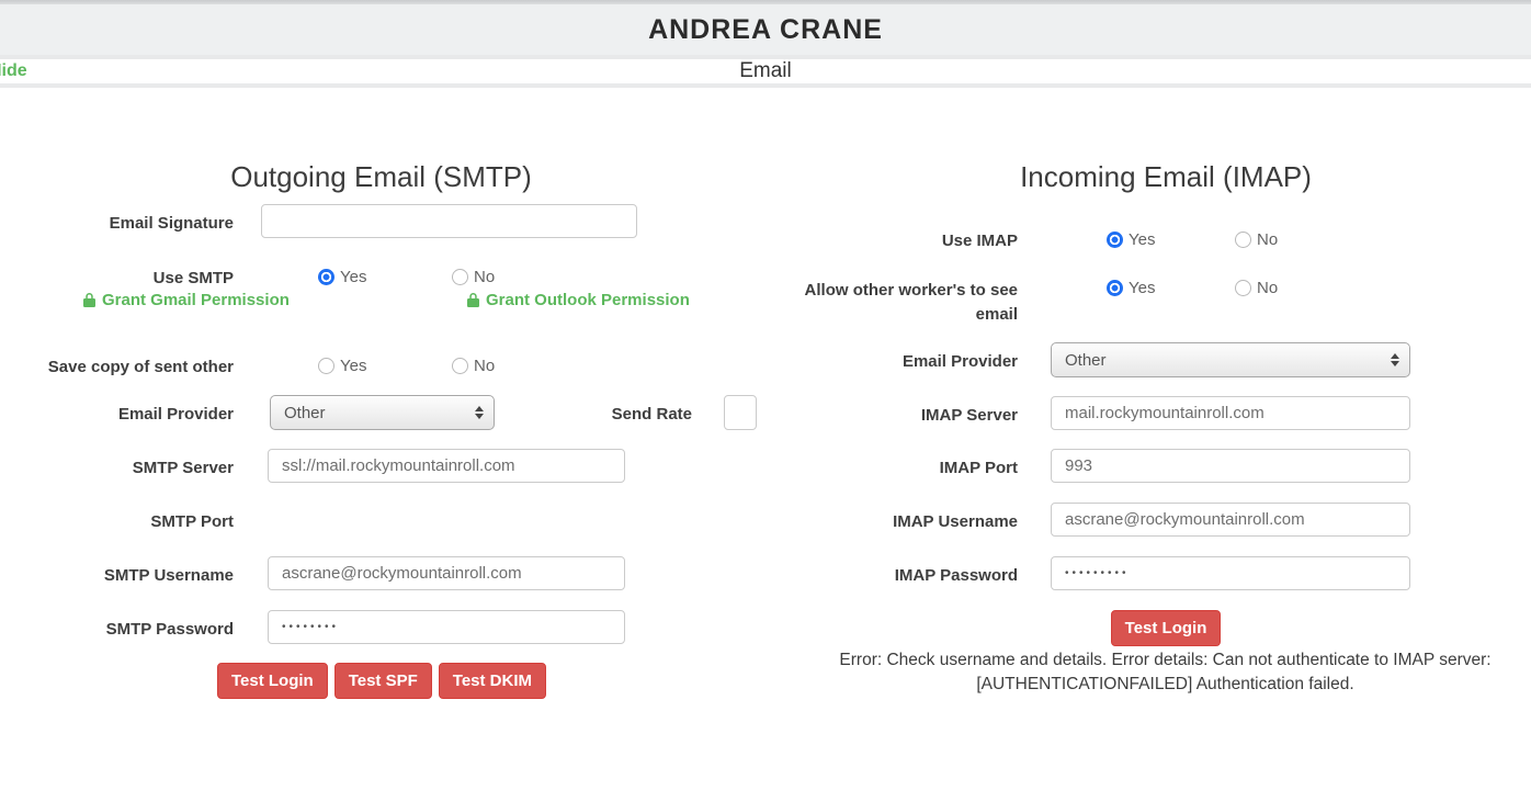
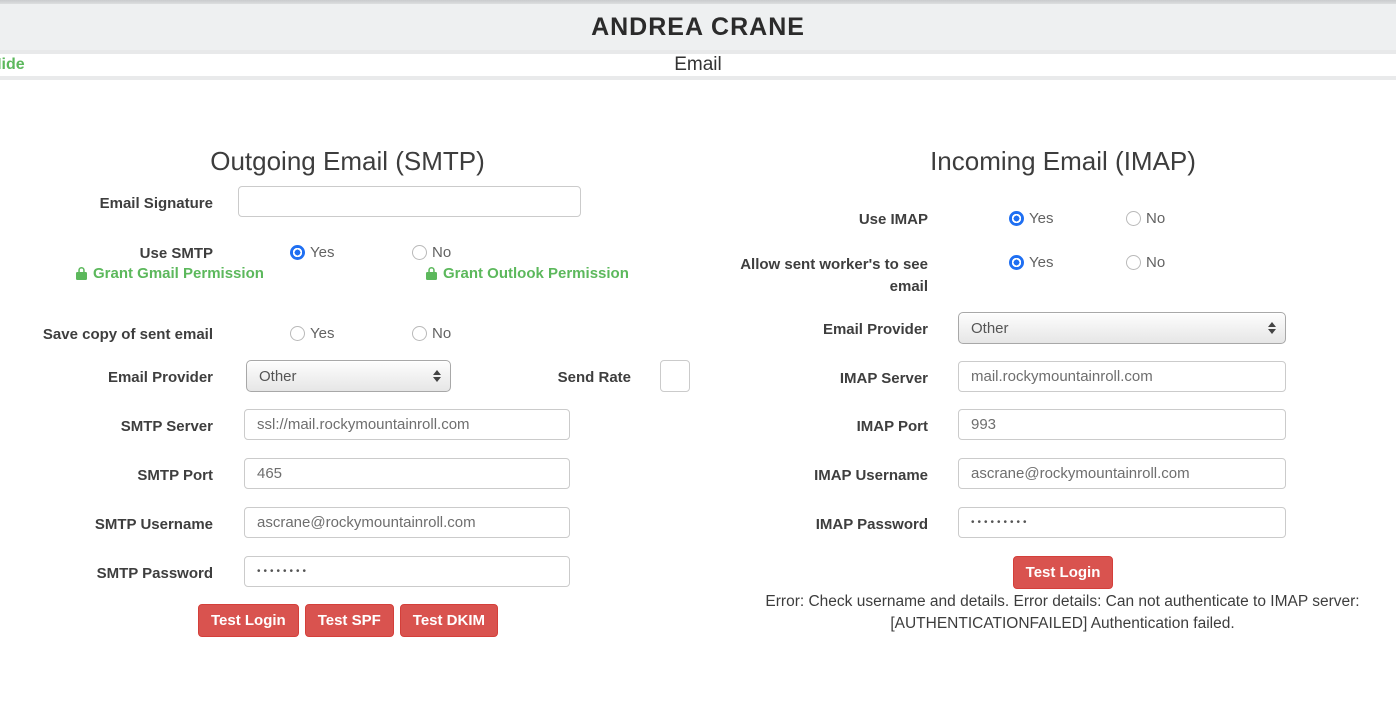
  ANDREA CRANE
  ide
  Email
  Outgoing Email (SMTP)
  Email Signature
  Use SMTP
  Yes
  No
  Grant Gmail Permission
  Grant Outlook Permission
- Save copy of sent other
+ Save copy of sent email
  Yes
  No
  Email Provider
  Other
  Send Rate
  SMTP Server
  ssl://mail.rockymountainroll.com
  SMTP Port
+ 465
  SMTP Username
  ascrane@rockymountainroll.com
  SMTP Password
  ••••••••
  Test Login
  Test SPF
  Test DKIM
  Incoming Email (IMAP)
  Use IMAP
  Yes
  No
- Allow other worker's to see email
+ Allow sent worker's to see email
  Yes
  No
  Email Provider
  Other
  IMAP Server
  mail.rockymountainroll.com
  IMAP Port
  993
  IMAP Username
  ascrane@rockymountainroll.com
  IMAP Password
  •••••••••
  Test Login
  Error: Check username and details. Error details: Can not authenticate to IMAP server: [AUTHENTICATIONFAILED] Authentication failed.
